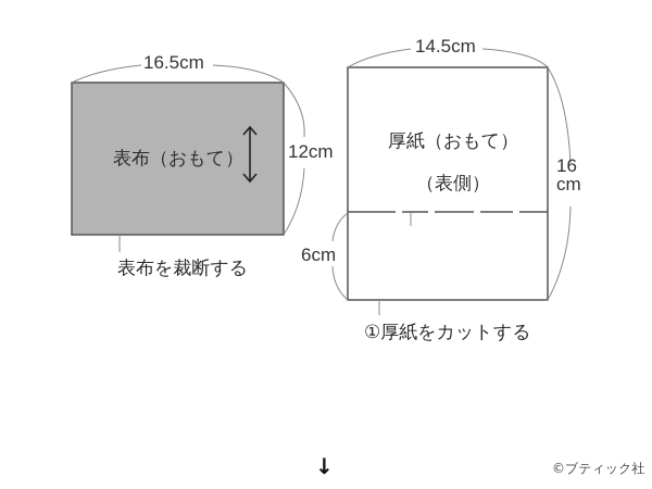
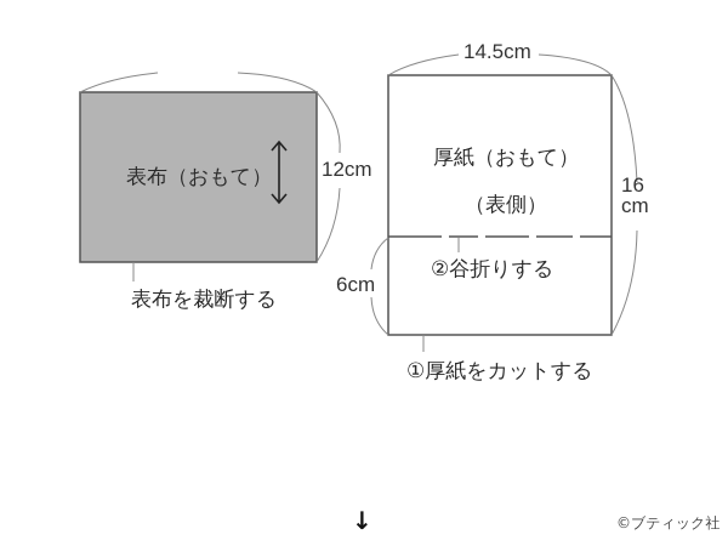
- 16.5cm
  12cm
  表布（おもて）
  表布を裁断する
  14.5cm
  16
  cm
  厚紙（おもて）
  （表側）
+ ②谷折りする
  6cm
  ①厚紙をカットする
  ↓
  ©ブティック社
